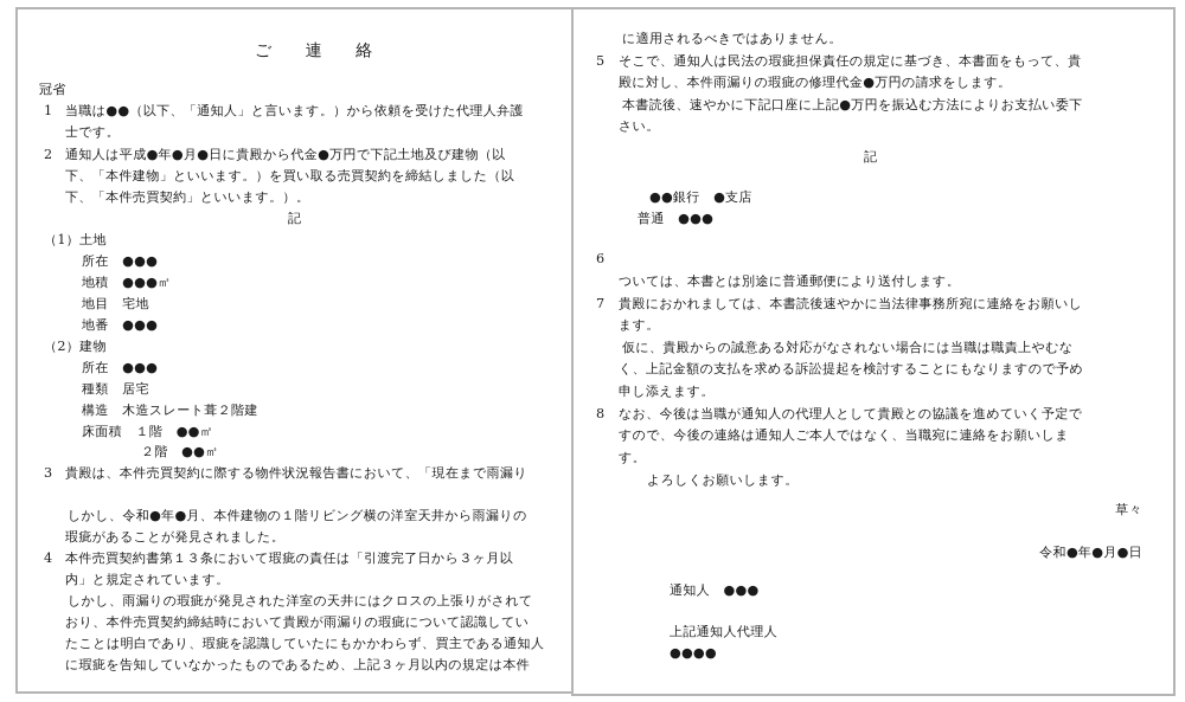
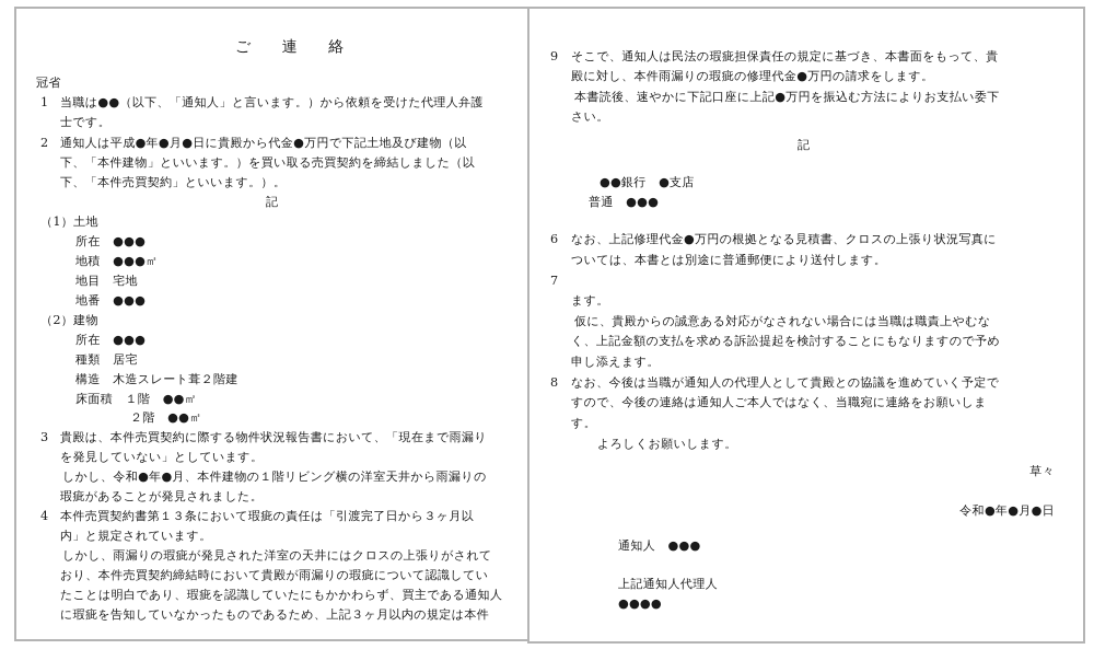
  ご 連 絡
  冠省
  1
  当職は●●（以下、「通知人」と言います。）から依頼を受けた代理人弁護
  士です。
  2
  通知人は平成●年●月●日に貴殿から代金●万円で下記土地及び建物（以
  下、「本件建物」といいます。）を買い取る売買契約を締結しました（以
  下、「本件売買契約」といいます。）。
  記
  （1）土地
  所在 ●●●
  地積 ●●●㎡
  地目 宅地
  地番 ●●●
  （2）建物
  所在 ●●●
  種類 居宅
  構造 木造スレート葺２階建
  床面積 １階 ●●㎡
  ２階 ●●㎡
  3
  貴殿は、本件売買契約に際する物件状況報告書において、「現在まで雨漏り
+ を発見していない」としています。
  しかし、令和●年●月、本件建物の１階リビング横の洋室天井から雨漏りの
  瑕疵があることが発見されました。
  4
  本件売買契約書第１３条において瑕疵の責任は「引渡完了日から３ヶ月以
  内」と規定されています。
  しかし、雨漏りの瑕疵が発見された洋室の天井にはクロスの上張りがされて
  おり、本件売買契約締結時において貴殿が雨漏りの瑕疵について認識してい
  たことは明白であり、瑕疵を認識していたにもかかわらず、買主である通知人
  に瑕疵を告知していなかったものであるため、上記３ヶ月以内の規定は本件
- に適用されるべきではありません。
- 5
+ 9
  そこで、通知人は民法の瑕疵担保責任の規定に基づき、本書面をもって、貴
  殿に対し、本件雨漏りの瑕疵の修理代金●万円の請求をします。
  本書読後、速やかに下記口座に上記●万円を振込む方法によりお支払い委下
  さい。
  記
  ●●銀行 ●支店
  普通 ●●●
  6
+ なお、上記修理代金●万円の根拠となる見積書、クロスの上張り状況写真に
  ついては、本書とは別途に普通郵便により送付します。
  7
- 貴殿におかれましては、本書読後速やかに当法律事務所宛に連絡をお願いし
  ます。
  仮に、貴殿からの誠意ある対応がなされない場合には当職は職責上やむな
  く、上記金額の支払を求める訴訟提起を検討することにもなりますので予め
  申し添えます。
  8
  なお、今後は当職が通知人の代理人として貴殿との協議を進めていく予定で
  すので、今後の連絡は通知人ご本人ではなく、当職宛に連絡をお願いしま
  す。
  よろしくお願いします。
  草々
  令和●年●月●日
  通知人 ●●●
  上記通知人代理人
  ●●●●
